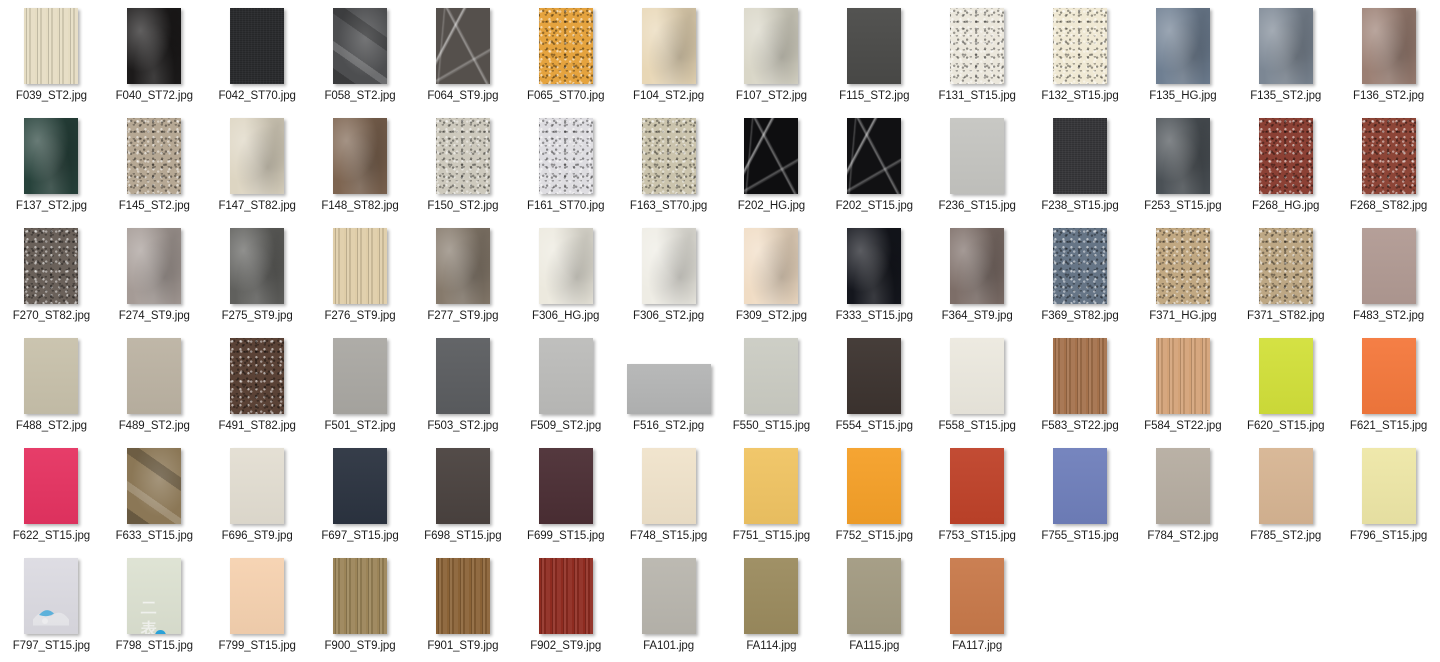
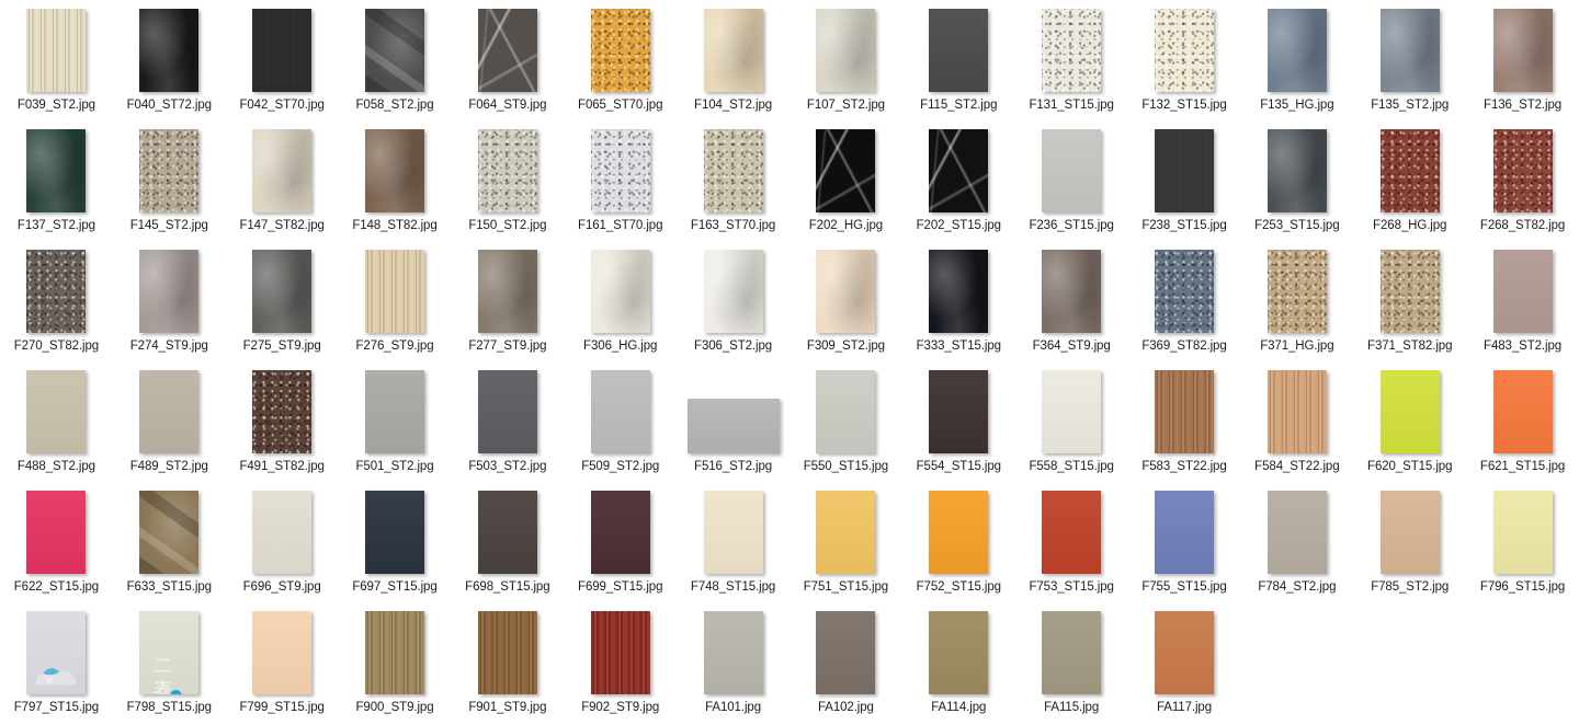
  F039_ST2.jpg
  F040_ST72.jpg
  F042_ST70.jpg
  F058_ST2.jpg
  F064_ST9.jpg
  F065_ST70.jpg
  F104_ST2.jpg
  F107_ST2.jpg
  F115_ST2.jpg
  F131_ST15.jpg
  F132_ST15.jpg
  F135_HG.jpg
  F135_ST2.jpg
  F136_ST2.jpg
  F137_ST2.jpg
  F145_ST2.jpg
  F147_ST82.jpg
  F148_ST82.jpg
  F150_ST2.jpg
  F161_ST70.jpg
  F163_ST70.jpg
  F202_HG.jpg
  F202_ST15.jpg
  F236_ST15.jpg
  F238_ST15.jpg
  F253_ST15.jpg
  F268_HG.jpg
  F268_ST82.jpg
  F270_ST82.jpg
  F274_ST9.jpg
  F275_ST9.jpg
  F276_ST9.jpg
  F277_ST9.jpg
  F306_HG.jpg
  F306_ST2.jpg
  F309_ST2.jpg
  F333_ST15.jpg
  F364_ST9.jpg
  F369_ST82.jpg
  F371_HG.jpg
  F371_ST82.jpg
  F483_ST2.jpg
  F488_ST2.jpg
  F489_ST2.jpg
  F491_ST82.jpg
  F501_ST2.jpg
  F503_ST2.jpg
  F509_ST2.jpg
  F516_ST2.jpg
  F550_ST15.jpg
  F554_ST15.jpg
  F558_ST15.jpg
  F583_ST22.jpg
  F584_ST22.jpg
  F620_ST15.jpg
  F621_ST15.jpg
  F622_ST15.jpg
  F633_ST15.jpg
  F696_ST9.jpg
  F697_ST15.jpg
  F698_ST15.jpg
  F699_ST15.jpg
  F748_ST15.jpg
  F751_ST15.jpg
  F752_ST15.jpg
  F753_ST15.jpg
  F755_ST15.jpg
  F784_ST2.jpg
  F785_ST2.jpg
  F796_ST15.jpg
  F797_ST15.jpg
  F798_ST15.jpg
  F799_ST15.jpg
  F900_ST9.jpg
  F901_ST9.jpg
  F902_ST9.jpg
  FA101.jpg
+ FA102.jpg
  FA114.jpg
  FA115.jpg
  FA117.jpg
